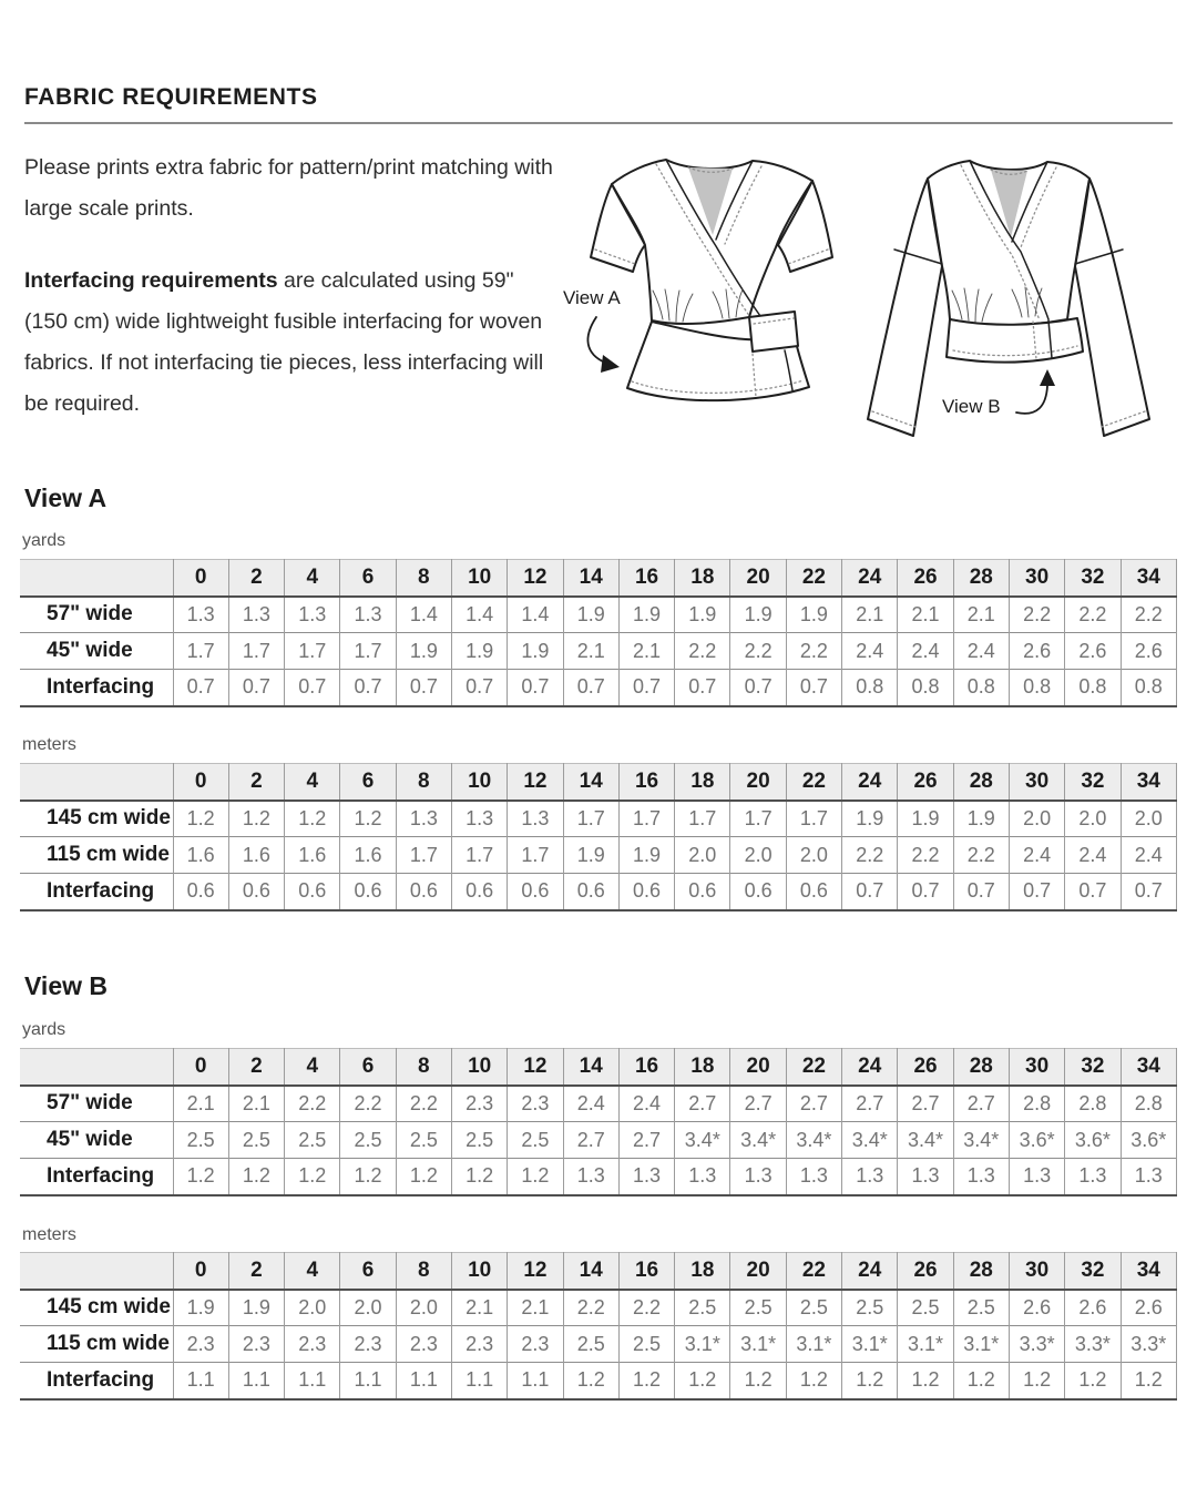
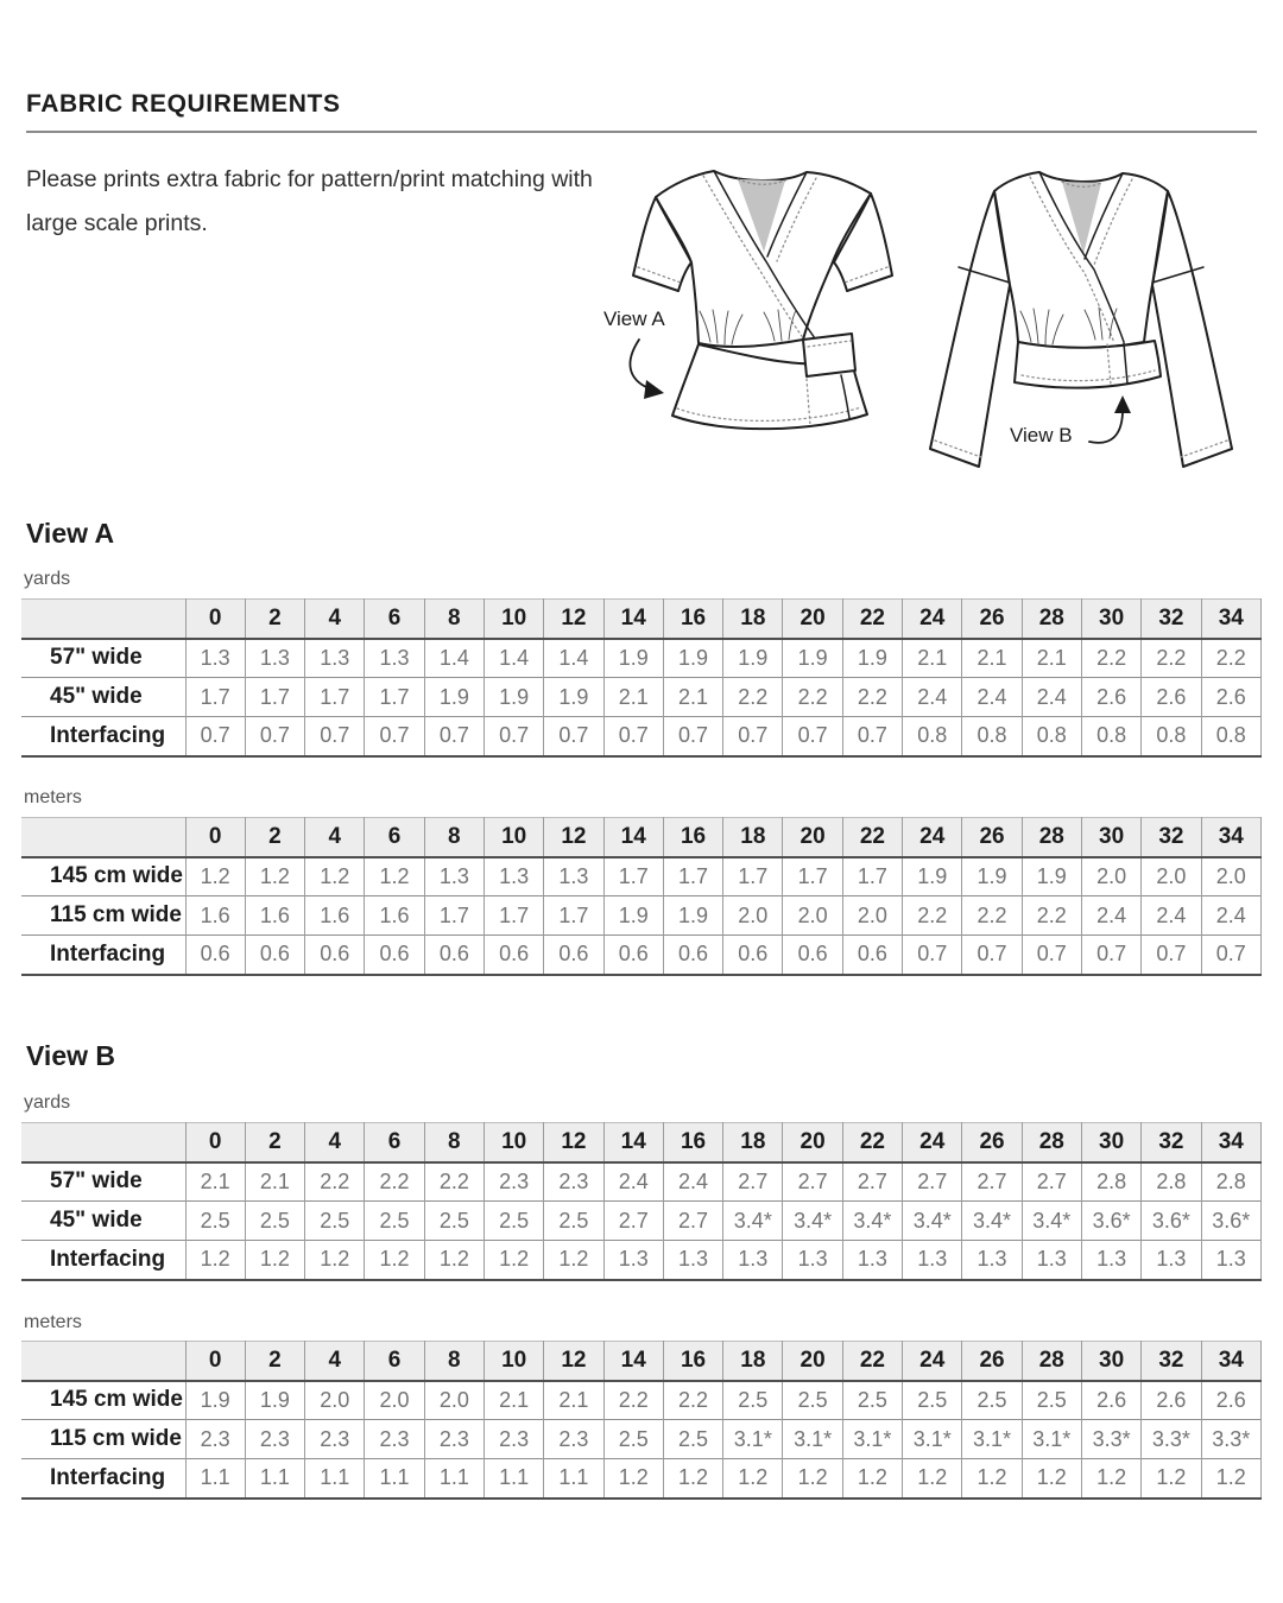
  FABRIC REQUIREMENTS
  Please prints extra fabric for pattern/print matching with large scale prints.
- Interfacing requirements are calculated using 59" (150 cm) wide lightweight fusible interfacing for woven fabrics. If not interfacing tie pieces, less interfacing will be required.
  View A
  View B
  View A
  yards
  	0	2	4	6	8	10	12	14	16	18	20	22	24	26	28	30	32	34
  57" wide	1.3	1.3	1.3	1.3	1.4	1.4	1.4	1.9	1.9	1.9	1.9	1.9	2.1	2.1	2.1	2.2	2.2	2.2
  45" wide	1.7	1.7	1.7	1.7	1.9	1.9	1.9	2.1	2.1	2.2	2.2	2.2	2.4	2.4	2.4	2.6	2.6	2.6
  Interfacing	0.7	0.7	0.7	0.7	0.7	0.7	0.7	0.7	0.7	0.7	0.7	0.7	0.8	0.8	0.8	0.8	0.8	0.8
  meters
  	0	2	4	6	8	10	12	14	16	18	20	22	24	26	28	30	32	34
  145 cm wide	1.2	1.2	1.2	1.2	1.3	1.3	1.3	1.7	1.7	1.7	1.7	1.7	1.9	1.9	1.9	2.0	2.0	2.0
  115 cm wide	1.6	1.6	1.6	1.6	1.7	1.7	1.7	1.9	1.9	2.0	2.0	2.0	2.2	2.2	2.2	2.4	2.4	2.4
  Interfacing	0.6	0.6	0.6	0.6	0.6	0.6	0.6	0.6	0.6	0.6	0.6	0.6	0.7	0.7	0.7	0.7	0.7	0.7
  View B
  yards
  	0	2	4	6	8	10	12	14	16	18	20	22	24	26	28	30	32	34
  57" wide	2.1	2.1	2.2	2.2	2.2	2.3	2.3	2.4	2.4	2.7	2.7	2.7	2.7	2.7	2.7	2.8	2.8	2.8
  45" wide	2.5	2.5	2.5	2.5	2.5	2.5	2.5	2.7	2.7	3.4*	3.4*	3.4*	3.4*	3.4*	3.4*	3.6*	3.6*	3.6*
  Interfacing	1.2	1.2	1.2	1.2	1.2	1.2	1.2	1.3	1.3	1.3	1.3	1.3	1.3	1.3	1.3	1.3	1.3	1.3
  meters
  	0	2	4	6	8	10	12	14	16	18	20	22	24	26	28	30	32	34
  145 cm wide	1.9	1.9	2.0	2.0	2.0	2.1	2.1	2.2	2.2	2.5	2.5	2.5	2.5	2.5	2.5	2.6	2.6	2.6
  115 cm wide	2.3	2.3	2.3	2.3	2.3	2.3	2.3	2.5	2.5	3.1*	3.1*	3.1*	3.1*	3.1*	3.1*	3.3*	3.3*	3.3*
  Interfacing	1.1	1.1	1.1	1.1	1.1	1.1	1.1	1.2	1.2	1.2	1.2	1.2	1.2	1.2	1.2	1.2	1.2	1.2
